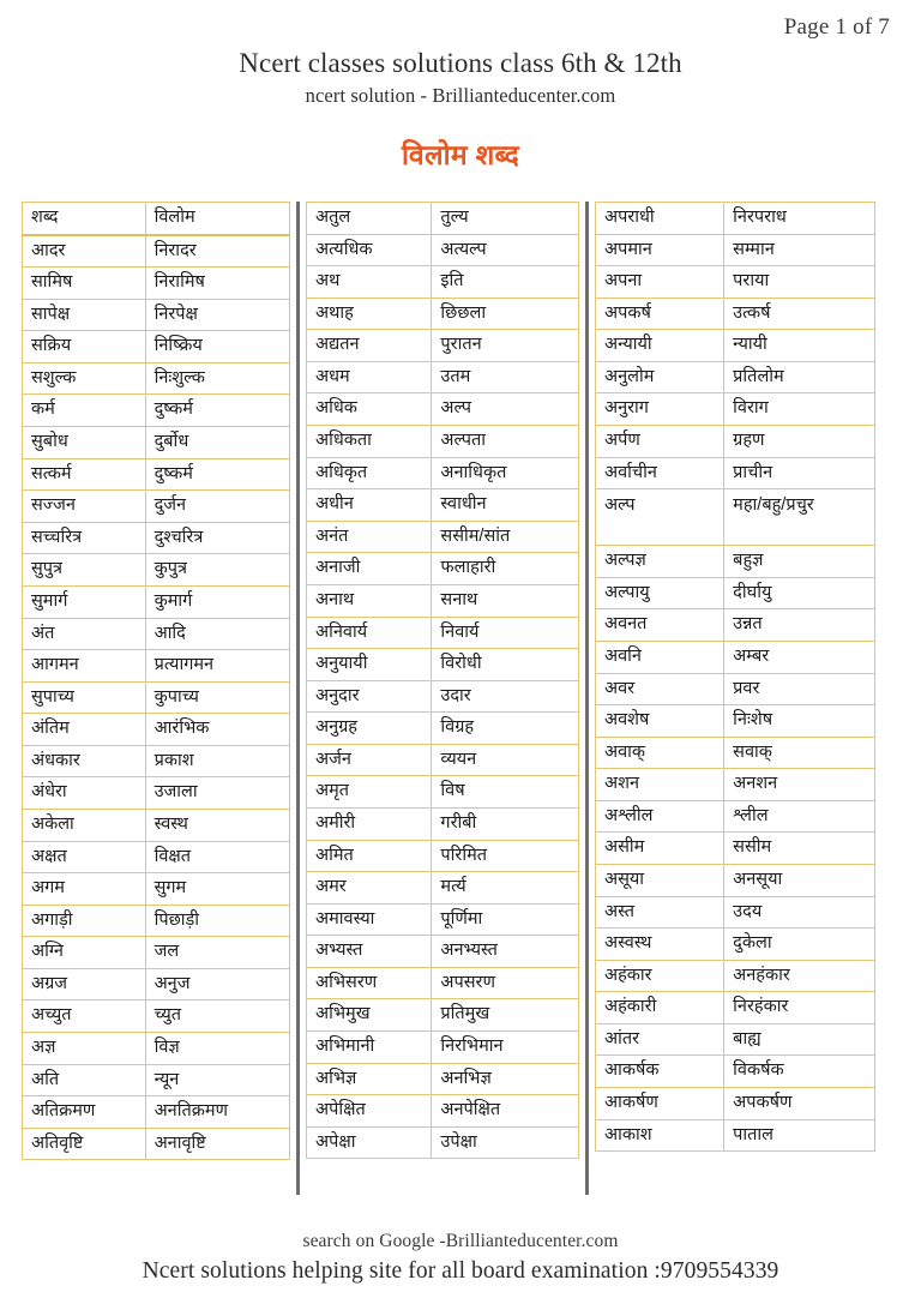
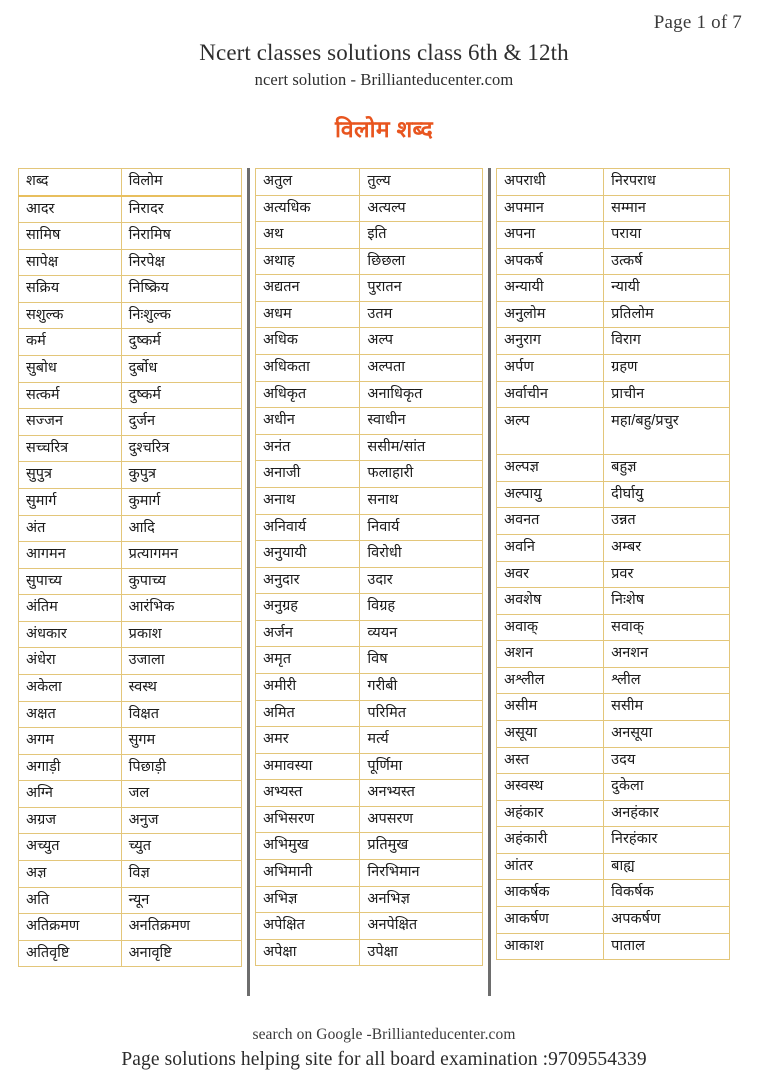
  Page 1 of 7
  Ncert classes solutions class 6th & 12th
  ncert solution - Brillianteducenter.com
  विलोम शब्द
  शब्द	विलोम
  आदर	निरादर
  सामिष	निरामिष
  सापेक्ष	निरपेक्ष
  सक्रिय	निष्क्रिय
  सशुल्क	निःशुल्क
  कर्म	दुष्कर्म
  सुबोध	दुर्बोध
  सत्कर्म	दुष्कर्म
  सज्जन	दुर्जन
  सच्चरित्र	दुश्चरित्र
  सुपुत्र	कुपुत्र
  सुमार्ग	कुमार्ग
  अंत	आदि
  आगमन	प्रत्यागमन
  सुपाच्य	कुपाच्य
  अंतिम	आरंभिक
  अंधकार	प्रकाश
  अंधेरा	उजाला
  अकेला	स्वस्थ
  अक्षत	विक्षत
  अगम	सुगम
  अगाड़ी	पिछाड़ी
  अग्नि	जल
  अग्रज	अनुज
  अच्युत	च्युत
  अज्ञ	विज्ञ
  अति	न्यून
  अतिक्रमण	अनतिक्रमण
  अतिवृष्टि	अनावृष्टि
  अतुल	तुल्य
  अत्यधिक	अत्यल्प
  अथ	इति
  अथाह	छिछला
  अद्यतन	पुरातन
  अधम	उतम
  अधिक	अल्प
  अधिकता	अल्पता
  अधिकृत	अनाधिकृत
  अधीन	स्वाधीन
  अनंत	ससीम/सांत
  अनाजी	फलाहारी
  अनाथ	सनाथ
  अनिवार्य	निवार्य
  अनुयायी	विरोधी
  अनुदार	उदार
  अनुग्रह	विग्रह
  अर्जन	व्ययन
  अमृत	विष
  अमीरी	गरीबी
  अमित	परिमित
  अमर	मर्त्य
  अमावस्या	पूर्णिमा
  अभ्यस्त	अनभ्यस्त
  अभिसरण	अपसरण
  अभिमुख	प्रतिमुख
  अभिमानी	निरभिमान
  अभिज्ञ	अनभिज्ञ
  अपेक्षित	अनपेक्षित
  अपेक्षा	उपेक्षा
  अपराधी	निरपराध
  अपमान	सम्मान
  अपना	पराया
  अपकर्ष	उत्कर्ष
  अन्यायी	न्यायी
  अनुलोम	प्रतिलोम
  अनुराग	विराग
  अर्पण	ग्रहण
  अर्वाचीन	प्राचीन
  अल्प	महा/बहु/प्रचुर
  अल्पज्ञ	बहुज्ञ
  अल्पायु	दीर्घायु
  अवनत	उन्नत
  अवनि	अम्बर
  अवर	प्रवर
  अवशेष	निःशेष
  अवाक्	सवाक्
  अशन	अनशन
  अश्लील	श्लील
  असीम	ससीम
  असूया	अनसूया
  अस्त	उदय
  अस्वस्थ	दुकेला
  अहंकार	अनहंकार
  अहंकारी	निरहंकार
  आंतर	बाह्य
  आकर्षक	विकर्षक
  आकर्षण	अपकर्षण
  आकाश	पाताल
  search on Google -Brillianteducenter.com
- Ncert solutions helping site for all board examination :9709554339
+ Page solutions helping site for all board examination :9709554339
